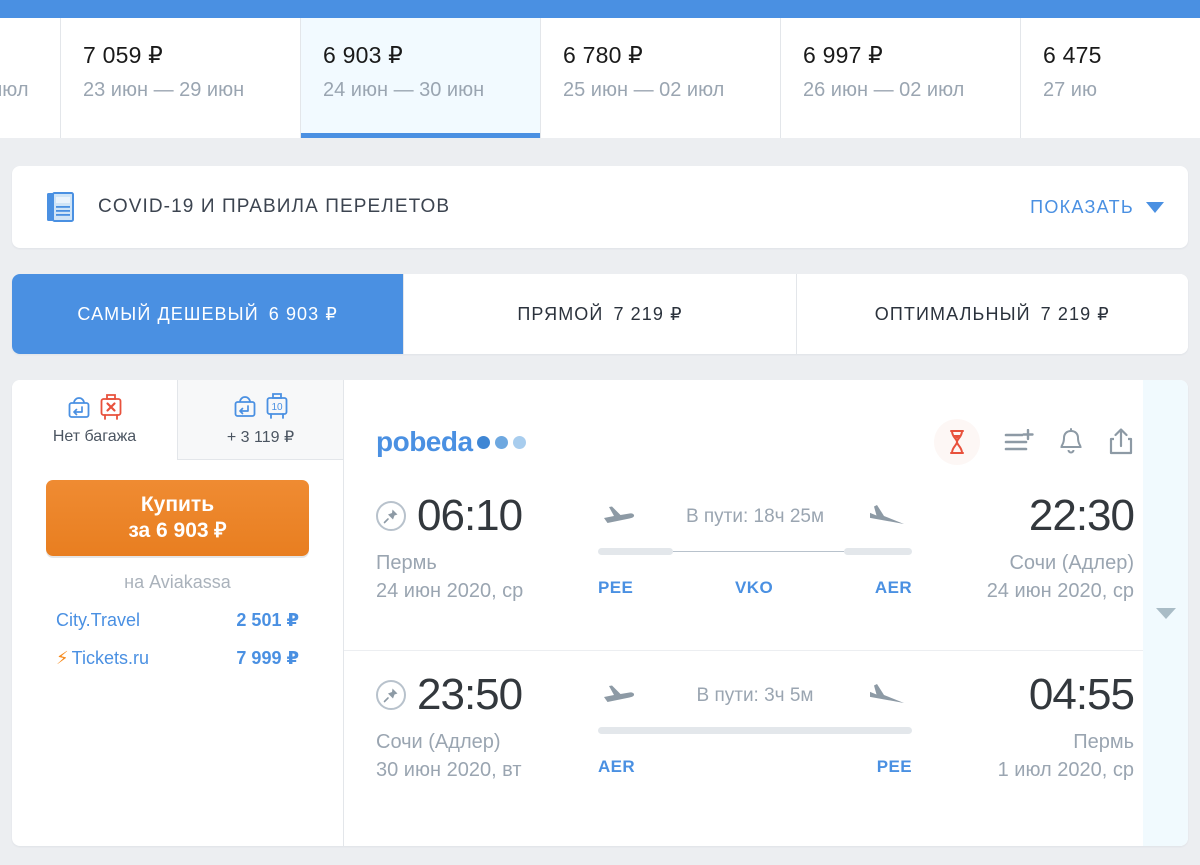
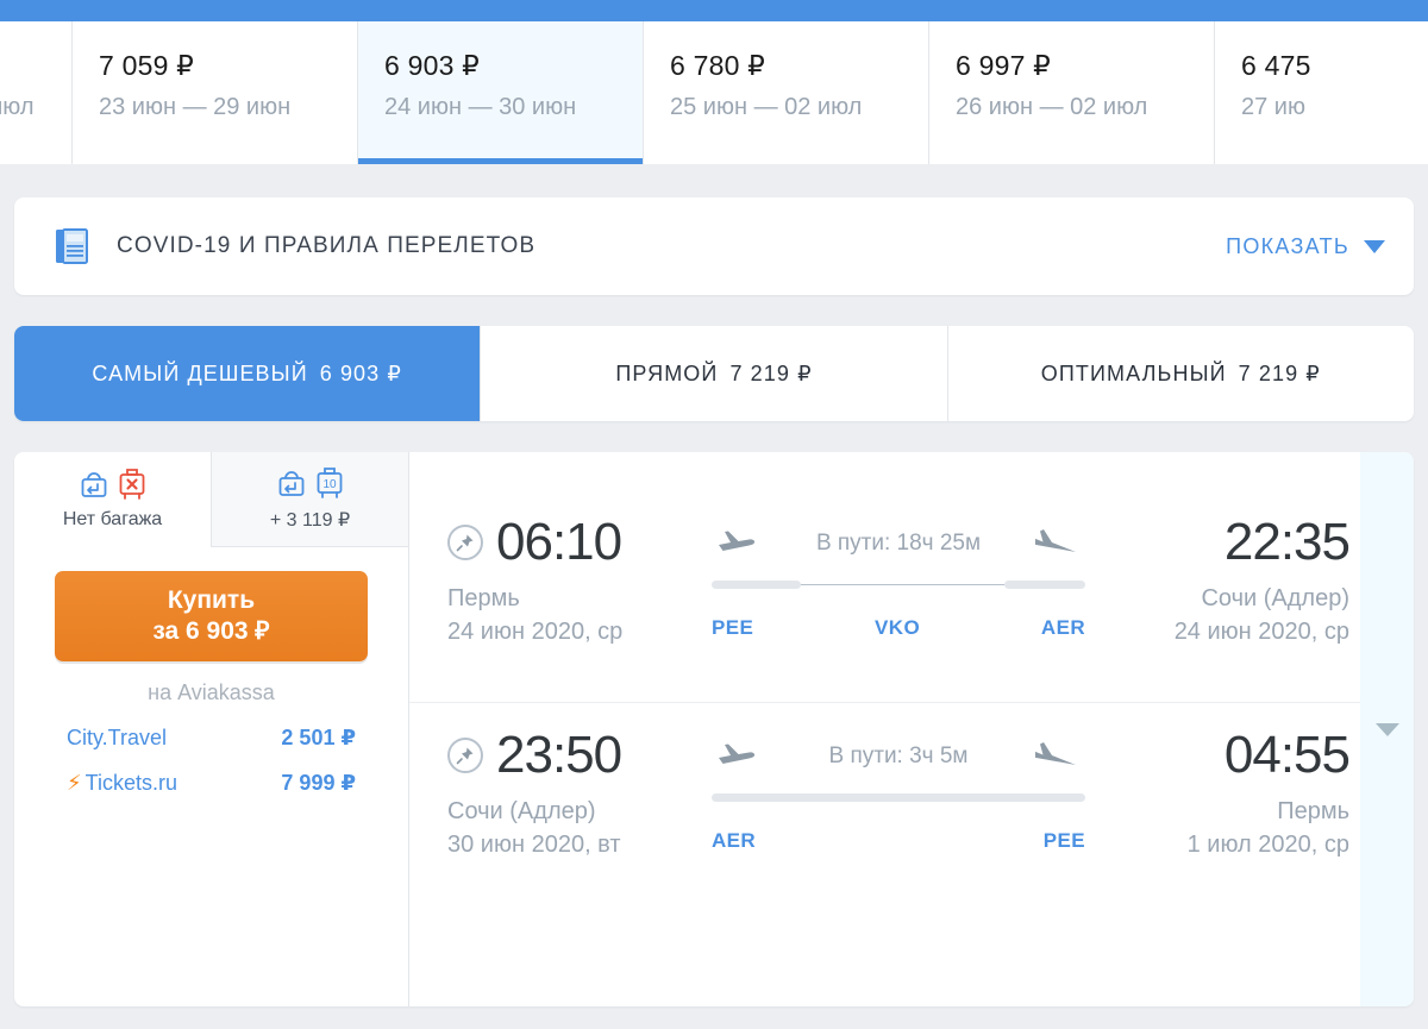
  7 059 ₽
  23 июн — 29 июн
  6 903 ₽
  24 июн — 30 июн
  6 780 ₽
  25 июн — 02 июл
  6 997 ₽
  26 июн — 02 июл
  6 475
  27 ию
  COVID-19 И ПРАВИЛА ПЕРЕЛЕТОВ
  ПОКАЗАТЬ
  САМЫЙ ДЕШЕВЫЙ
  6 903 ₽
  ПРЯМОЙ
  7 219 ₽
  ОПТИМАЛЬНЫЙ
  7 219 ₽
  Нет багажа
  10
  + 3 119 ₽
  Купить
  за 6 903 ₽
  на Aviakassa
  City.Travel
  2 501 ₽
  ⚡
  Tickets.ru
  7 999 ₽
- pobeda
  06:10
  Пермь
  24 июн 2020, ср
  В пути: 18ч 25м
  PEE
  VKO
  AER
- 22:30
+ 22:35
  Сочи (Адлер)
  24 июн 2020, ср
  23:50
  Сочи (Адлер)
  30 июн 2020, вт
  В пути: 3ч 5м
  AER
  PEE
  04:55
  Пермь
  1 июл 2020, ср
